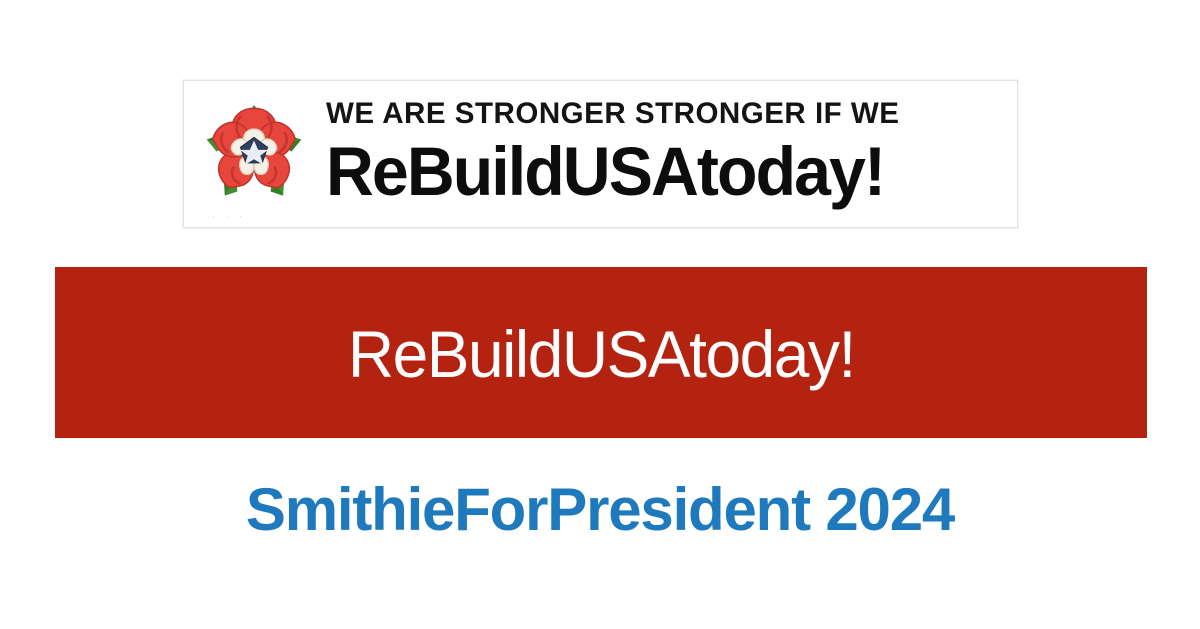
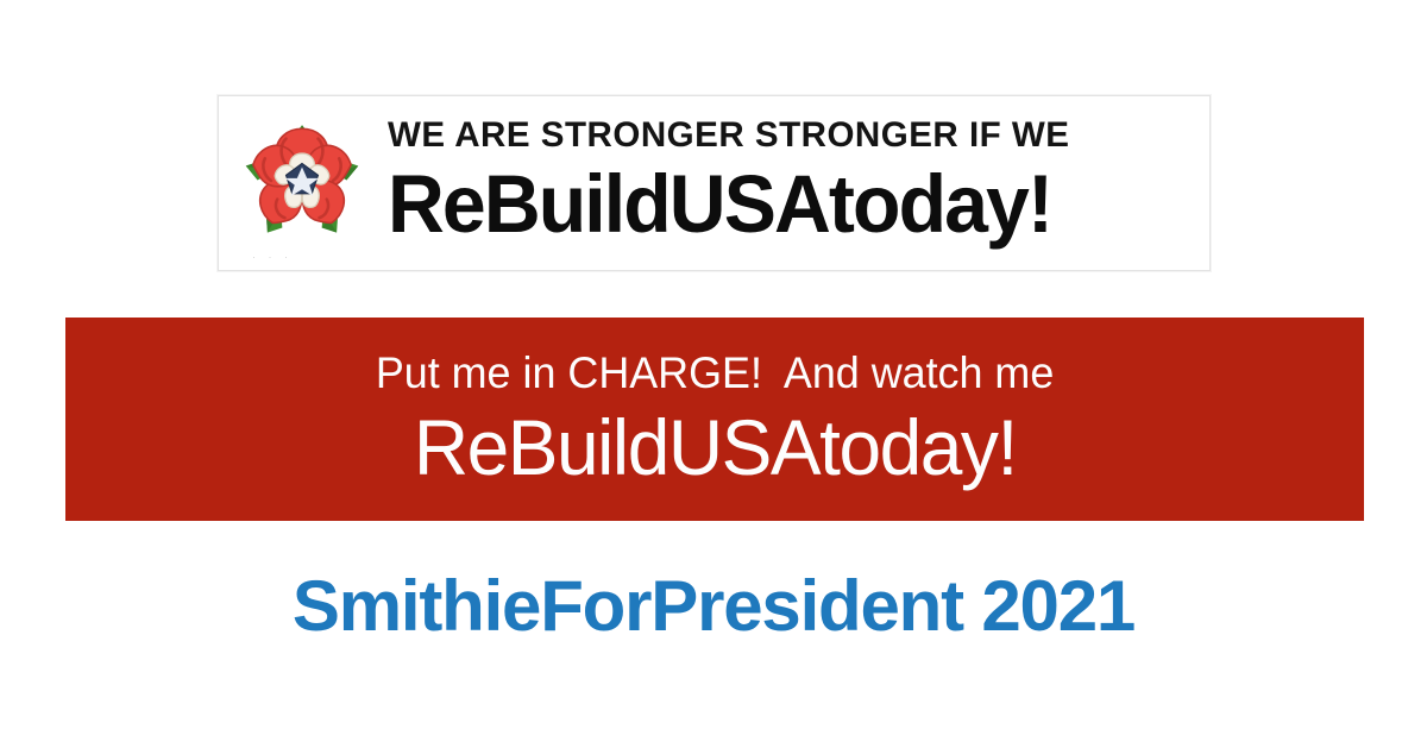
  WE ARE STRONGER STRONGER IF WE
  ReBuildUSAtoday!
  · · ·
+ Put me in CHARGE! And watch me
  ReBuildUSAtoday!
- SmithieForPresident 2024
+ SmithieForPresident 2021
